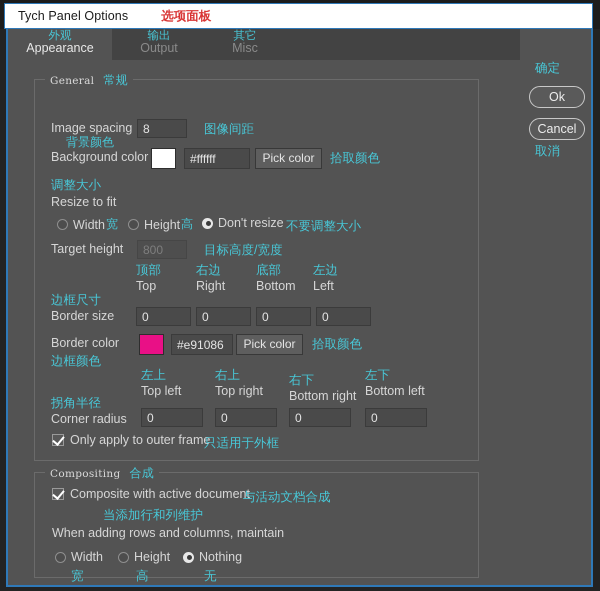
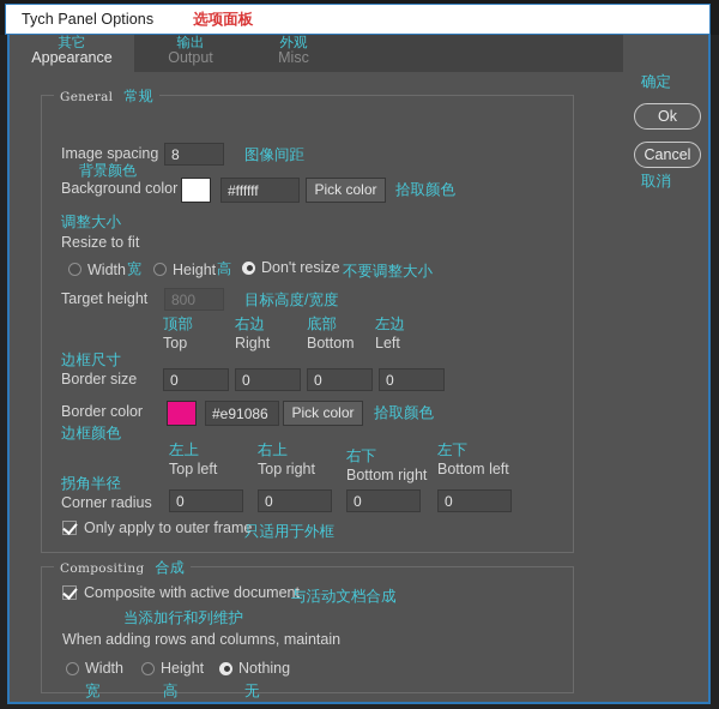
  Tych Panel Options
  选项面板
- 外观
+ 其它
  Appearance
  输出
  Output
- 其它
+ 外观
  Misc
  General 常规
  Image spacing
  8
  图像间距
  背景颜色
  Background color
  #ffffff
  Pick color
  拾取颜色
  调整大小
  Resize to fit
  Width
  宽
  Height
  高
  Don't resize
  不要调整大小
  Target height
  800
  目标高度/宽度
  顶部
  Top
  右边
  Right
  底部
  Bottom
  左边
  Left
  边框尺寸
  Border size
  0
  0
  0
  0
  Border color
  边框颜色
  #e91086
  Pick color
  拾取颜色
  左上
  Top left
  右上
  Top right
  右下
  Bottom right
  左下
  Bottom left
  拐角半径
  Corner radius
  0
  0
  0
  0
  Only apply to outer frame
  只适用于外框
  Compositing 合成
  Composite with active document
  与活动文档合成
  当添加行和列维护
  When adding rows and columns, maintain
  Width
  宽
  Height
  高
  Nothing
  无
  确定
  Ok
  Cancel
  取消
